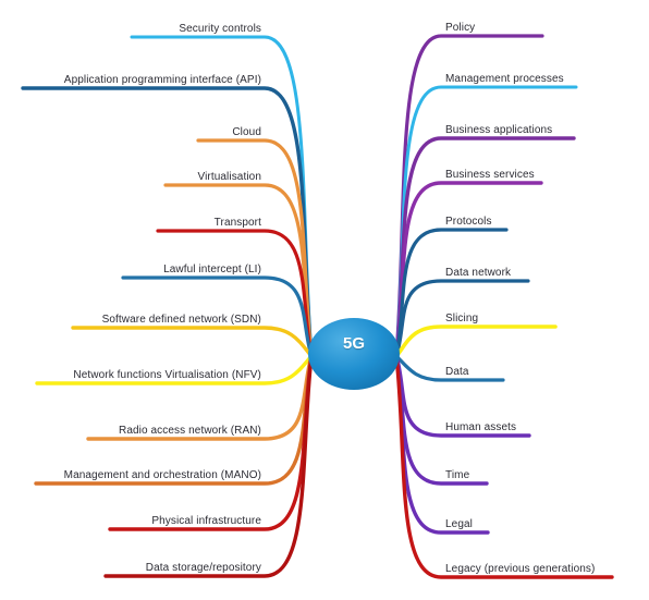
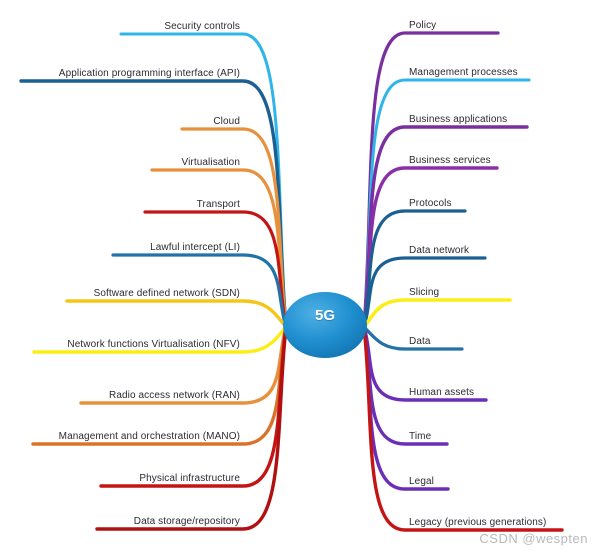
  Security controls
  Application programming interface (API)
  Cloud
  Virtualisation
  Transport
  Lawful intercept (LI)
  Software defined network (SDN)
  Network functions Virtualisation (NFV)
  Radio access network (RAN)
  Management and orchestration (MANO)
  Physical infrastructure
  Data storage/repository
  Policy
  Management processes
  Business applications
  Business services
  Protocols
  Data network
  Slicing
  Data
  Human assets
  Time
  Legal
  Legacy (previous generations)
  5G
+ CSDN @wespten
